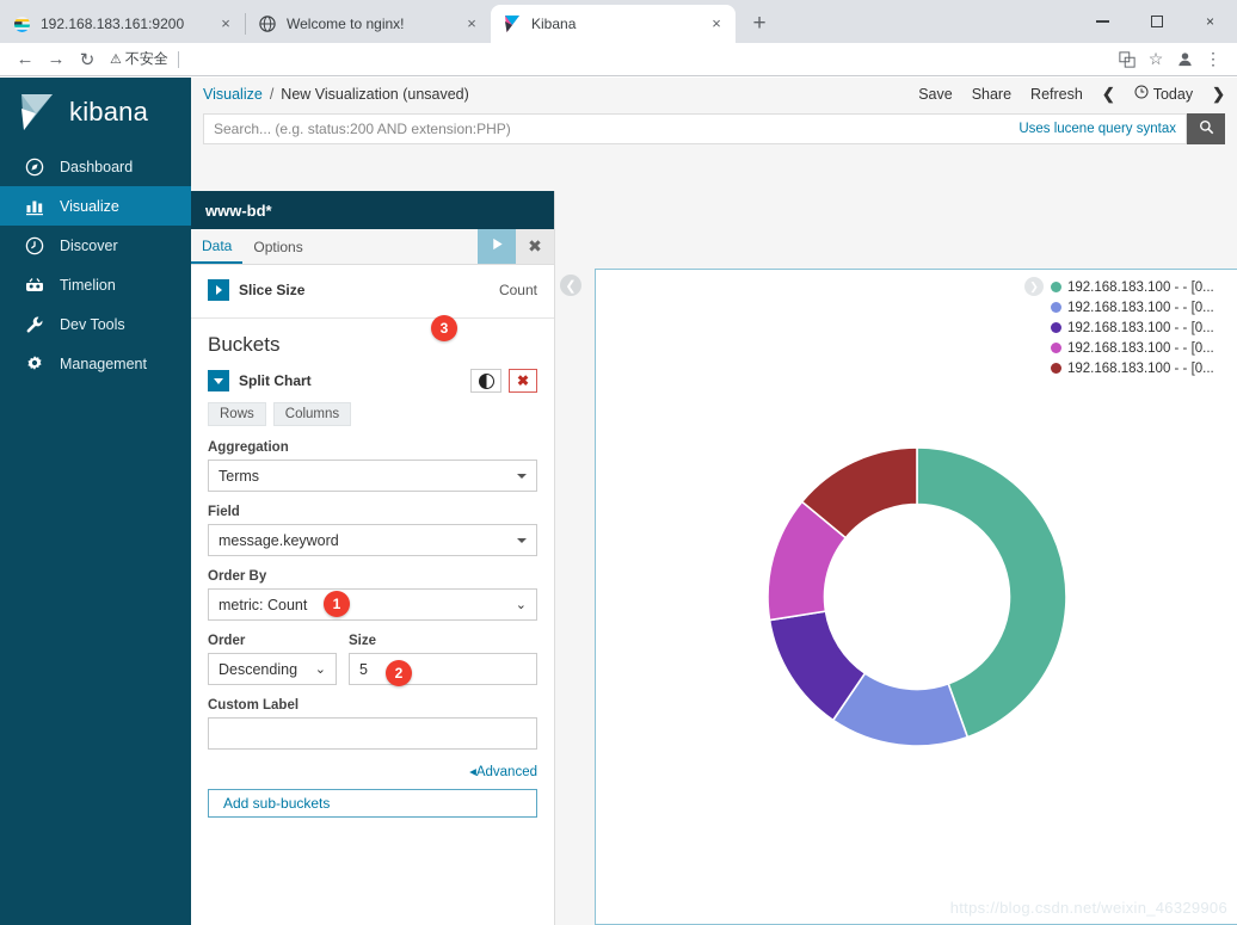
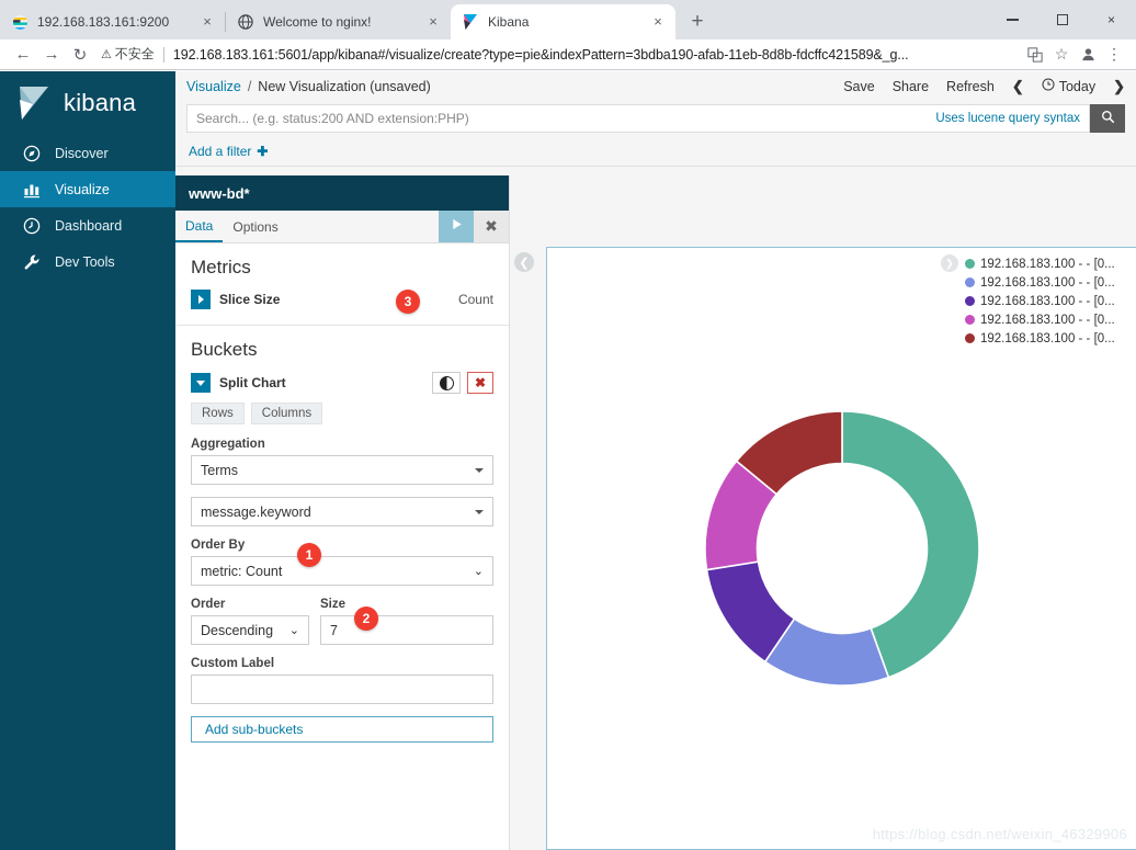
  192.168.183.161:9200
  ×
  Welcome to nginx!
  ×
  Kibana
  ×
  +
  ×
  ←
  →
  ↻
  ⚠
  不安全
+ 192.168.183.161:5601/app/kibana#/visualize/create?type=pie&indexPattern=3bdba190-afab-11eb-8d8b-fdcffc421589&_g...
  ☆
  ⋮
  kibana
- Dashboard
+ Discover
  Visualize
- Discover
+ Dashboard
- Timelion
  Dev Tools
- Management
  Visualize
  /
  New Visualization (unsaved)
  Save
  Share
  Refresh
  ❮
  Today
  ❯
  Search... (e.g. status:200 AND extension:PHP)
  Uses lucene query syntax
+ Add a filter
+ ✚
  www-bd*
  Data
  Options
  ✖
+ Metrics
  Slice Size
  Count
  Buckets
  Split Chart
  ✖
  Rows
  Columns
  Aggregation
  Terms
- Field
  message.keyword
  Order By
  metric: Count
  ⌄
  Order
  Descending
  ⌄
  Size
- 5
+ 7
  Custom Label
- ◂Advanced
  Add sub-buckets
  1
  2
  3
  ❮
  ❯
  192.168.183.100 - - [0...
  192.168.183.100 - - [0...
  192.168.183.100 - - [0...
  192.168.183.100 - - [0...
  192.168.183.100 - - [0...
  https://blog.csdn.net/weixin_46329906
